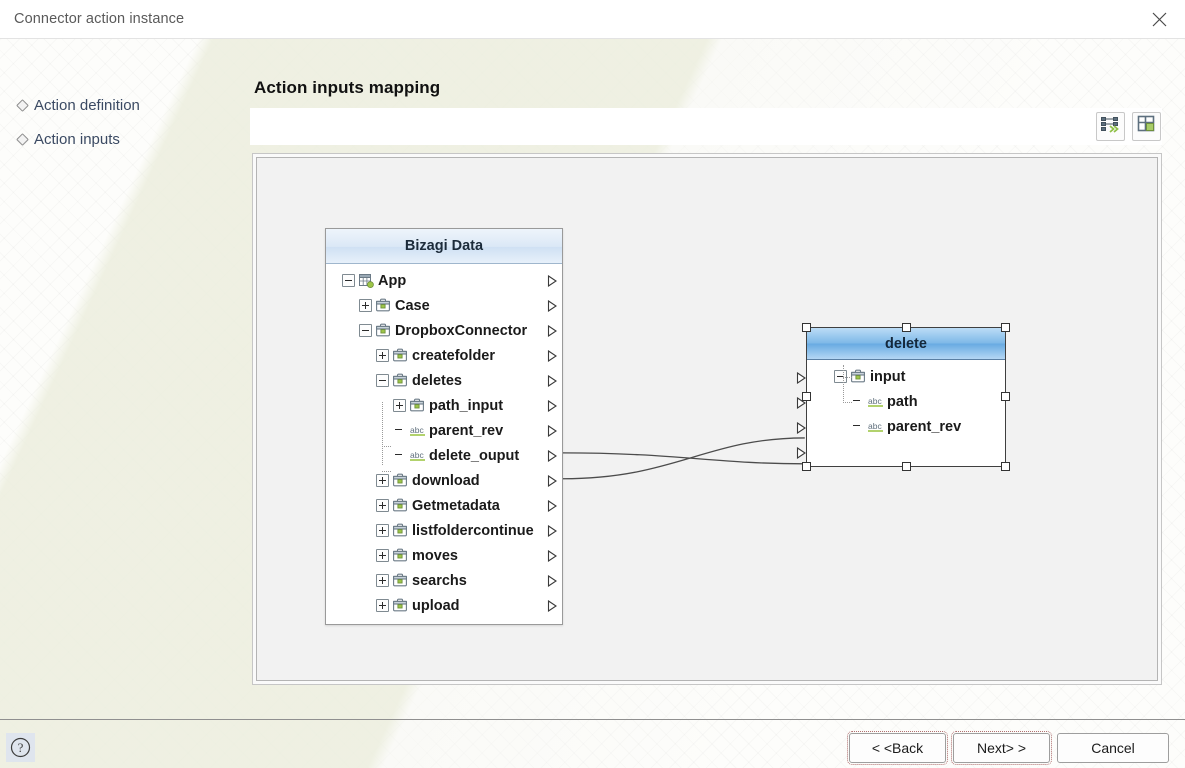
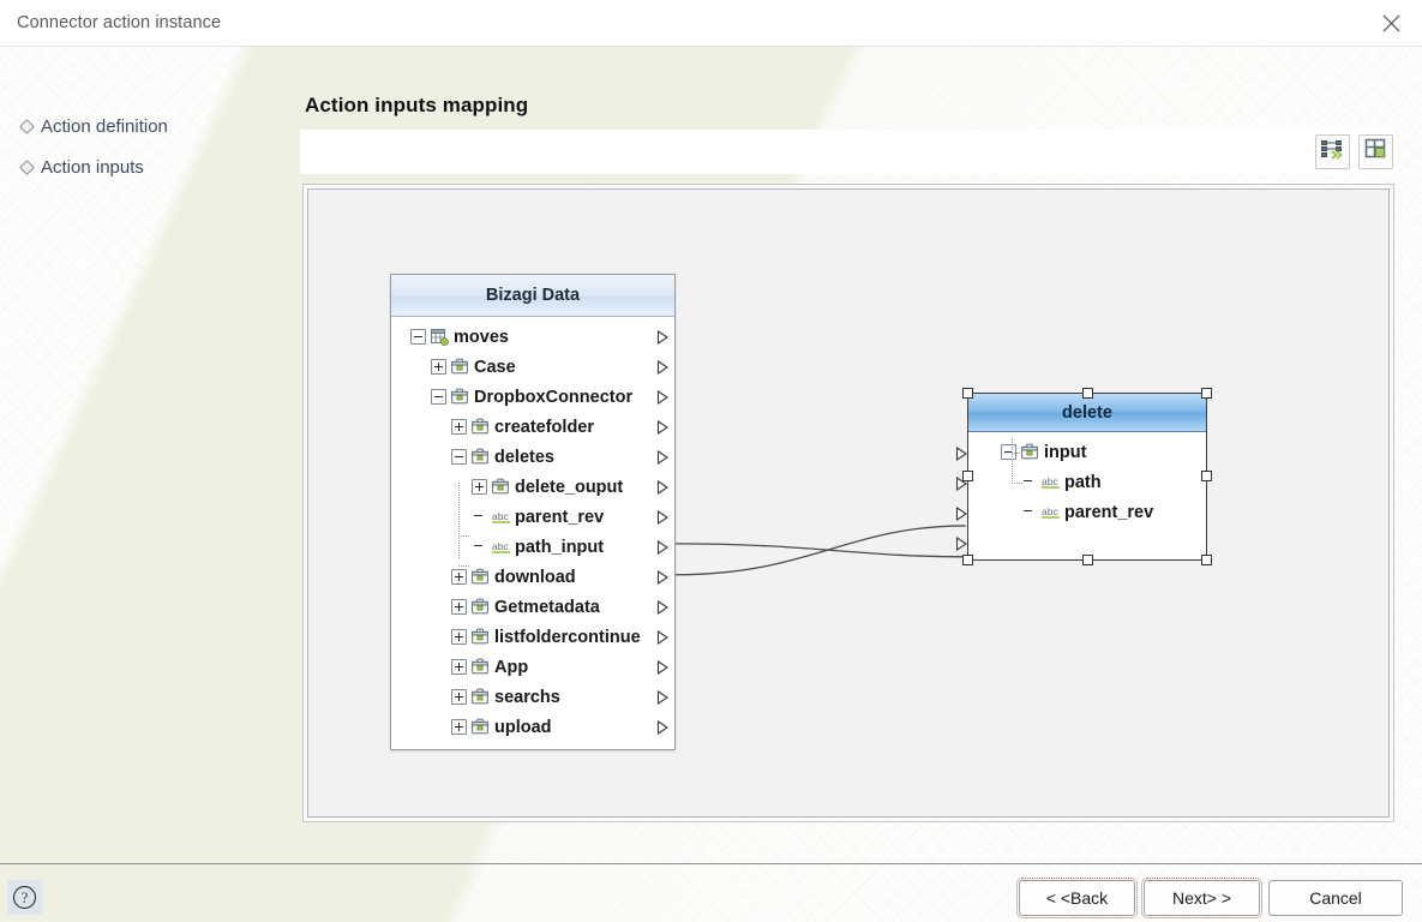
  Connector action instance
  Action definition
  Action inputs
  Action inputs mapping
  Bizagi Data
- App
+ moves
  Case
  DropboxConnector
  createfolder
  deletes
- path_input
+ delete_ouput
  abc
  parent_rev
  abc
- delete_ouput
+ path_input
  download
  Getmetadata
  listfoldercontinue
- moves
+ App
  searchs
  upload
  delete
  input
  abc
  path
  abc
  parent_rev
  ?
  < <Back
  Next> >
  Cancel
